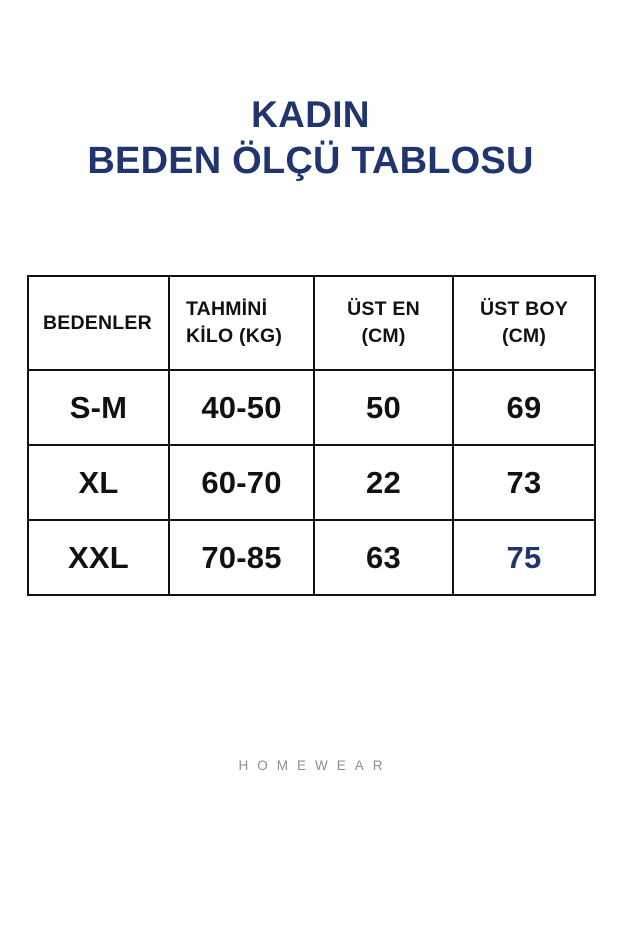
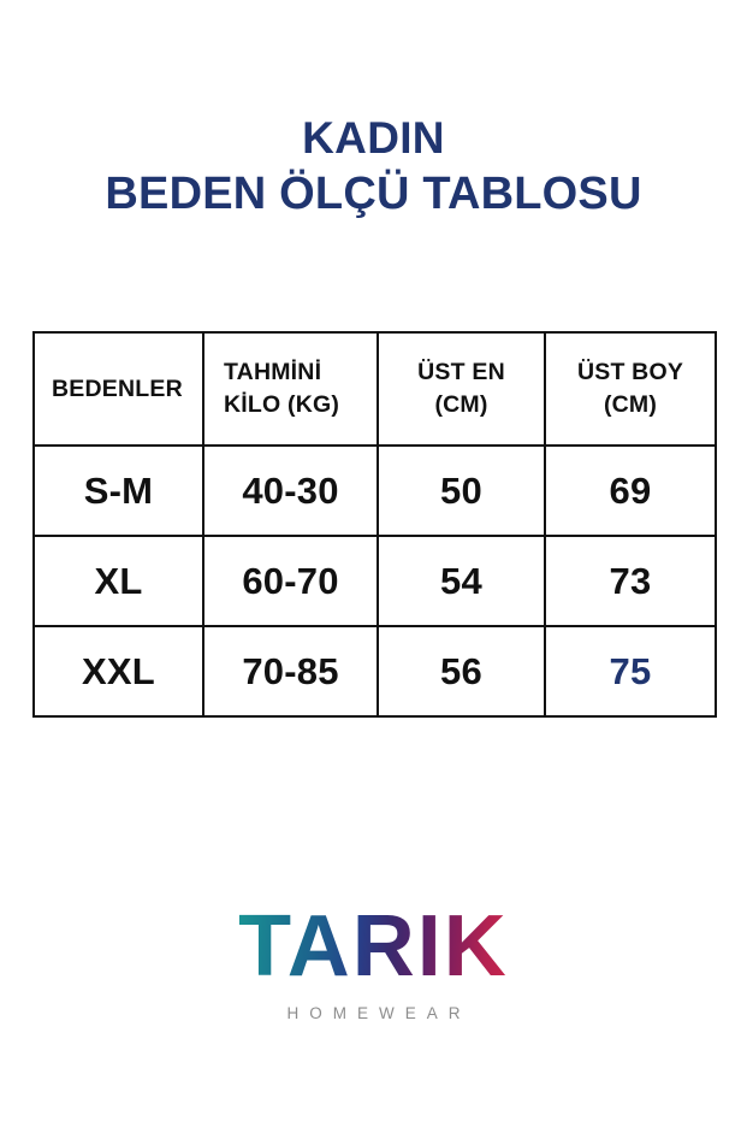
  KADIN
  BEDEN ÖLÇÜ TABLOSU
  BEDENLER	TAHMİNİ KİLO (KG)	ÜST EN (CM)	ÜST BOY (CM)
- S-M	40-50	50	69
+ S-M	40-30	50	69
- XL	60-70	22	73
+ XL	60-70	54	73
- XXL	70-85	63	75
+ XXL	70-85	56	75
+ TARIK
  HOMEWEAR
